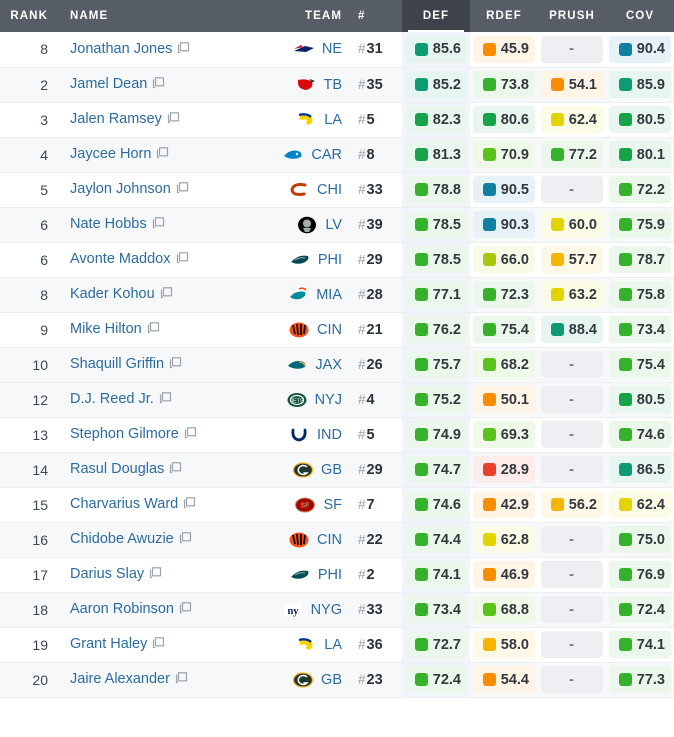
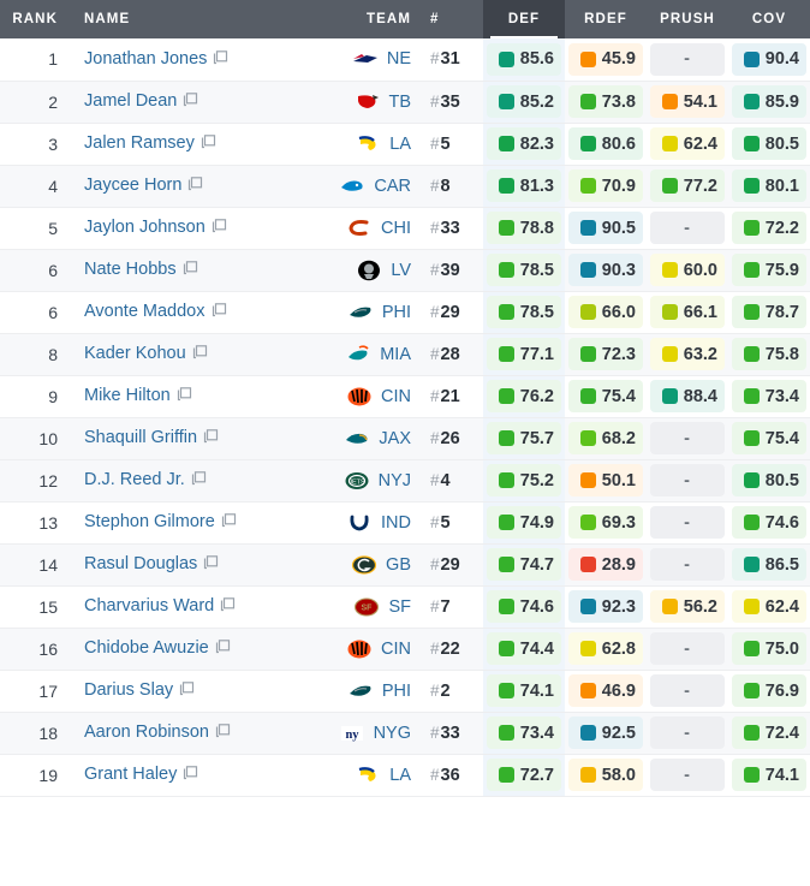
  RANK	NAME	TEAM	#	DEF	RDEF	PRUSH	COV
- 8	Jonathan Jones	NE	#31	85.6	45.9	-	90.4
+ 1	Jonathan Jones	NE	#31	85.6	45.9	-	90.4
  2	Jamel Dean	TB	#35	85.2	73.8	54.1	85.9
  3	Jalen Ramsey	LA	#5	82.3	80.6	62.4	80.5
  4	Jaycee Horn	CAR	#8	81.3	70.9	77.2	80.1
  5	Jaylon Johnson	CHI	#33	78.8	90.5	-	72.2
  6	Nate Hobbs	LV	#39	78.5	90.3	60.0	75.9
- 6	Avonte Maddox	PHI	#29	78.5	66.0	57.7	78.7
+ 6	Avonte Maddox	PHI	#29	78.5	66.0	66.1	78.7
  8	Kader Kohou	MIA	#28	77.1	72.3	63.2	75.8
  9	Mike Hilton	CIN	#21	76.2	75.4	88.4	73.4
  10	Shaquill Griffin	JAX	#26	75.7	68.2	-	75.4
  12	D.J. Reed Jr.	NYJ	#4	75.2	50.1	-	80.5
  13	Stephon Gilmore	IND	#5	74.9	69.3	-	74.6
  14	Rasul Douglas	GB	#29	74.7	28.9	-	86.5
- 15	Charvarius Ward	SF	#7	74.6	42.9	56.2	62.4
+ 15	Charvarius Ward	SF	#7	74.6	92.3	56.2	62.4
  16	Chidobe Awuzie	CIN	#22	74.4	62.8	-	75.0
  17	Darius Slay	PHI	#2	74.1	46.9	-	76.9
- 18	Aaron Robinson	ny NYG	#33	73.4	68.8	-	72.4
+ 18	Aaron Robinson	ny NYG	#33	73.4	92.5	-	72.4
  19	Grant Haley	LA	#36	72.7	58.0	-	74.1
- 20	Jaire Alexander	GB	#23	72.4	54.4	-	77.3
